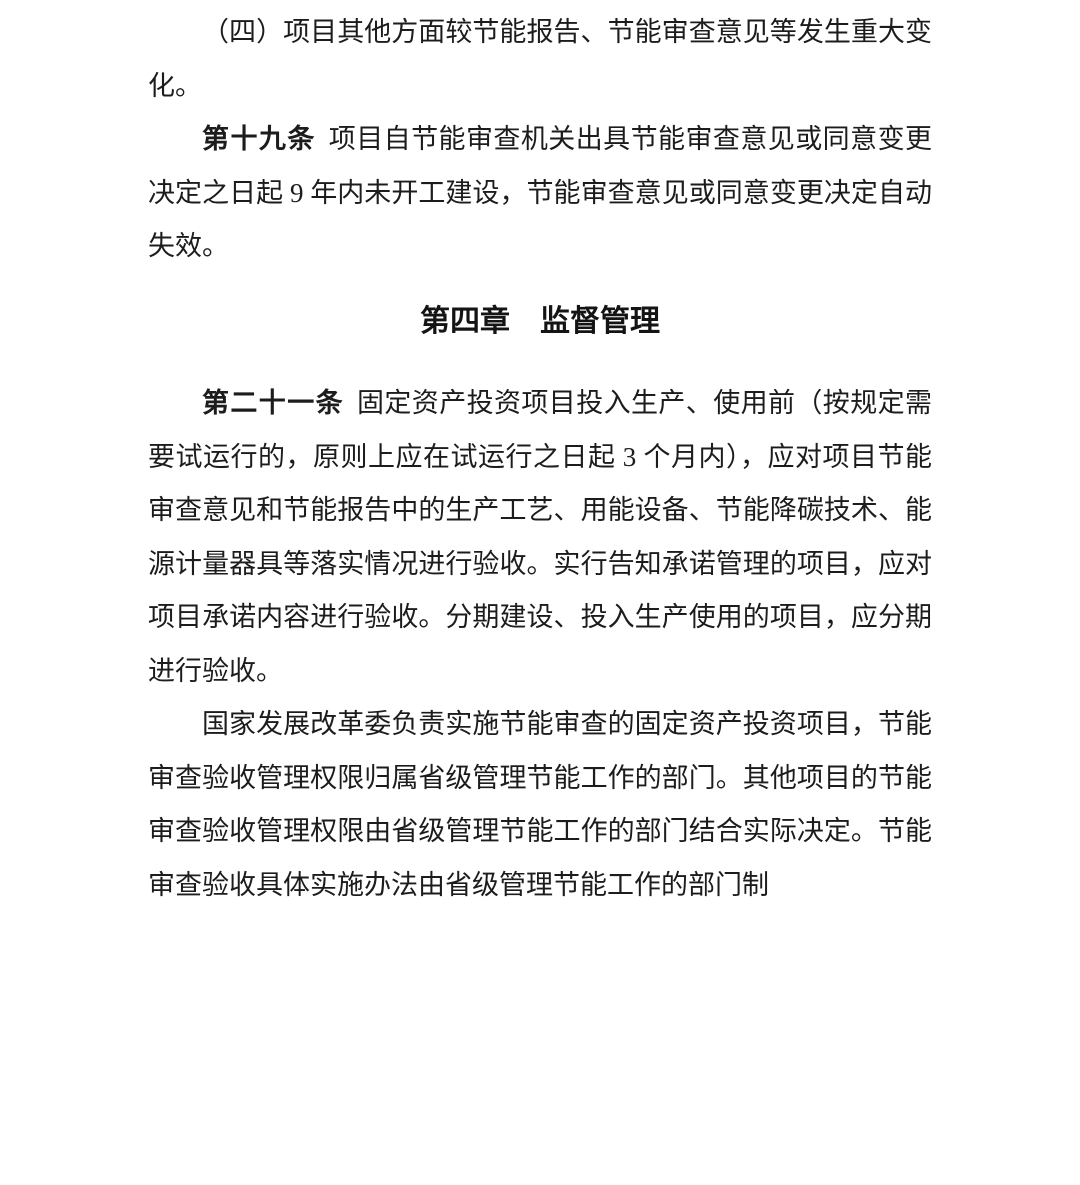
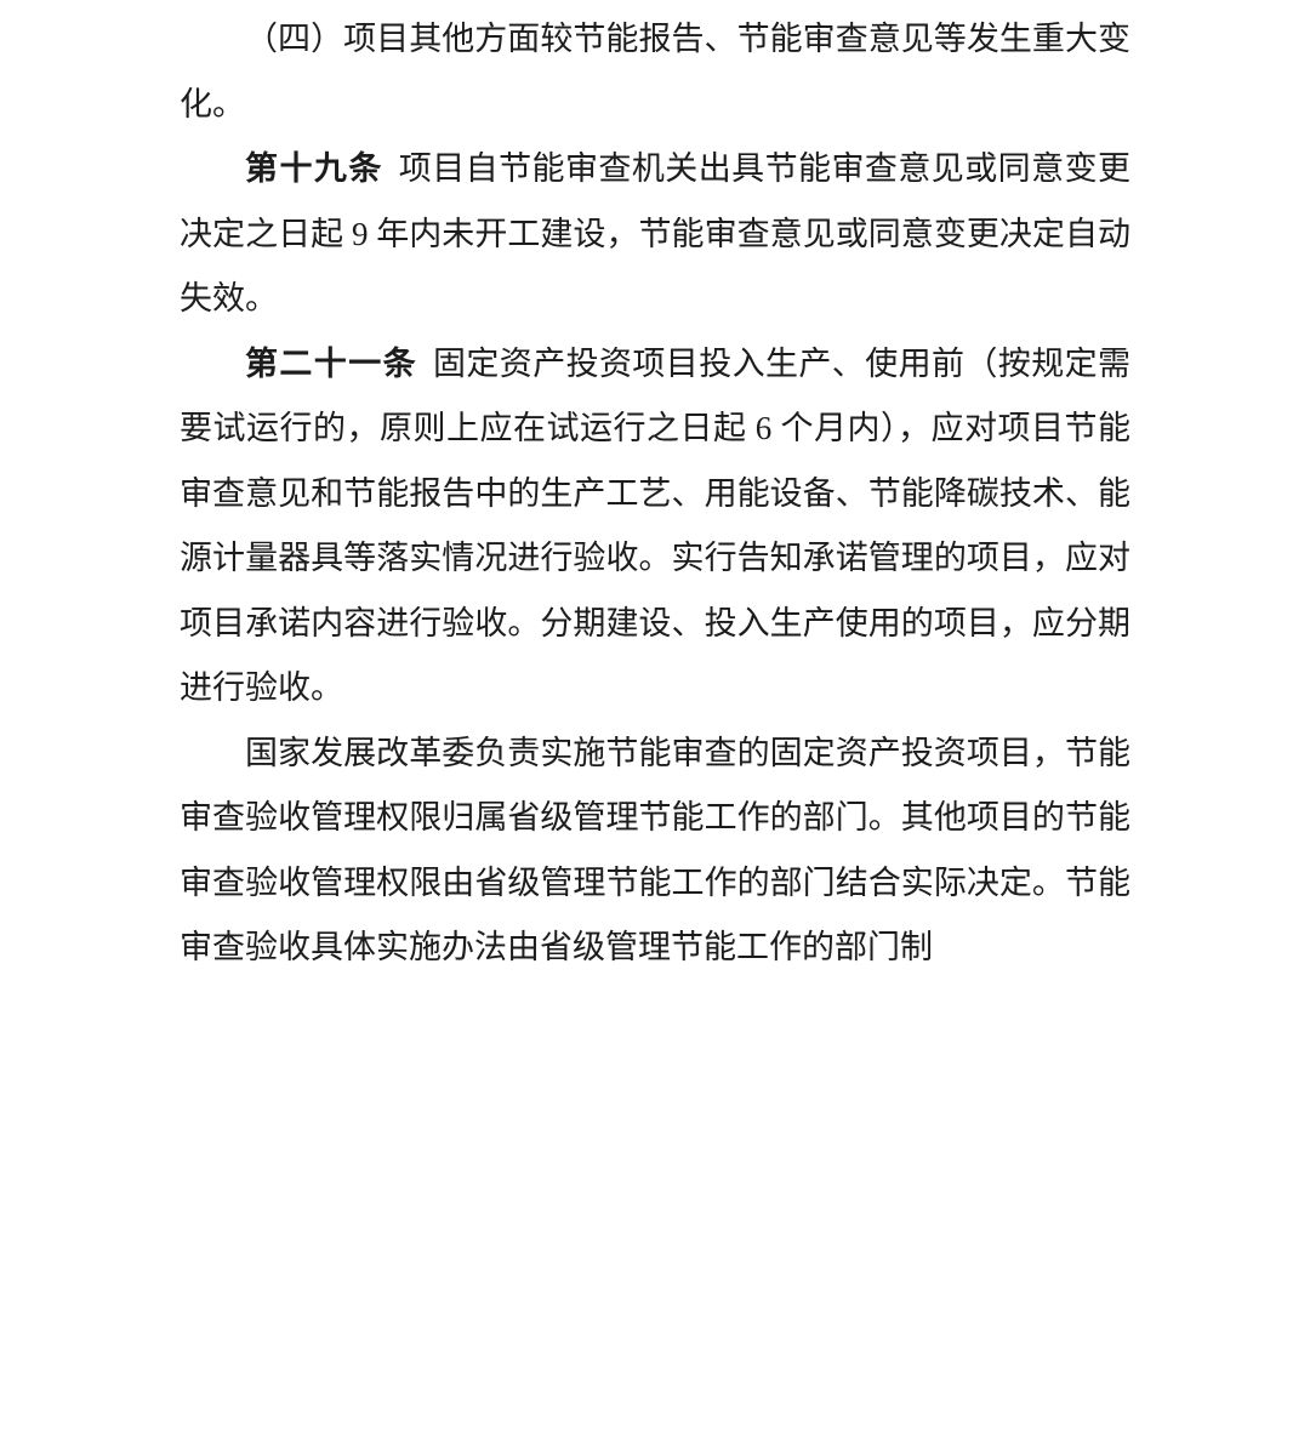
  （四）项目其他方面较节能报告、节能审查意见等发生重大变化。
  第十九条 项目自节能审查机关出具节能审查意见或同意变更决定之日起 9 年内未开工建设，节能审查意见或同意变更决定自动失效。
- 第四章 监督管理
- 第二十一条 固定资产投资项目投入生产、使用前（按规定需要试运行的，原则上应在试运行之日起 3 个月内），应对项目节能审查意见和节能报告中的生产工艺、用能设备、节能降碳技术、能源计量器具等落实情况进行验收。实行告知承诺管理的项目，应对项目承诺内容进行验收。分期建设、投入生产使用的项目，应分期进行验收。
+ 第二十一条 固定资产投资项目投入生产、使用前（按规定需要试运行的，原则上应在试运行之日起 6 个月内），应对项目节能审查意见和节能报告中的生产工艺、用能设备、节能降碳技术、能源计量器具等落实情况进行验收。实行告知承诺管理的项目，应对项目承诺内容进行验收。分期建设、投入生产使用的项目，应分期进行验收。
  国家发展改革委负责实施节能审查的固定资产投资项目，节能审查验收管理权限归属省级管理节能工作的部门。其他项目的节能审查验收管理权限由省级管理节能工作的部门结合实际决定。节能审查验收具体实施办法由省级管理节能工作的部门制
